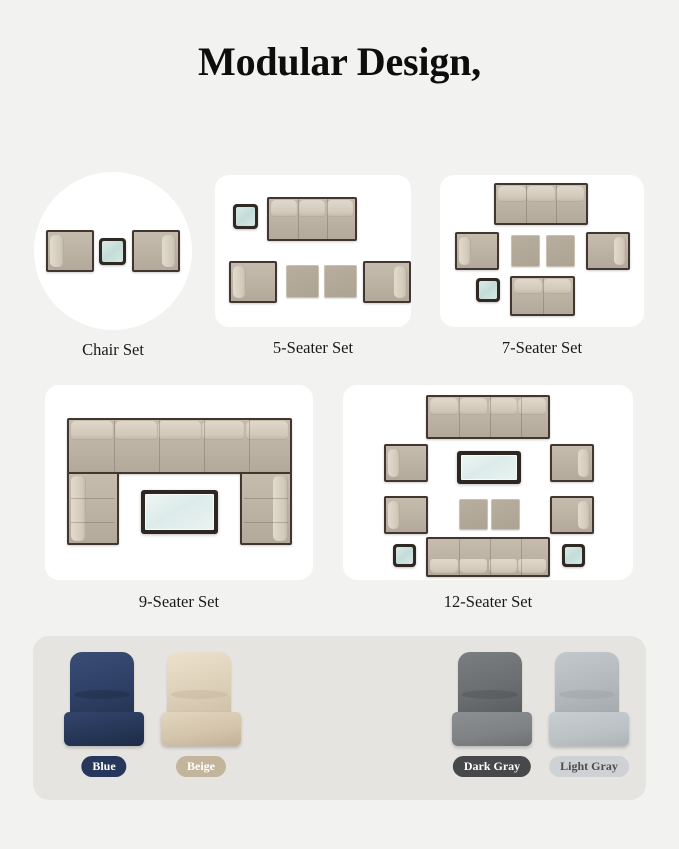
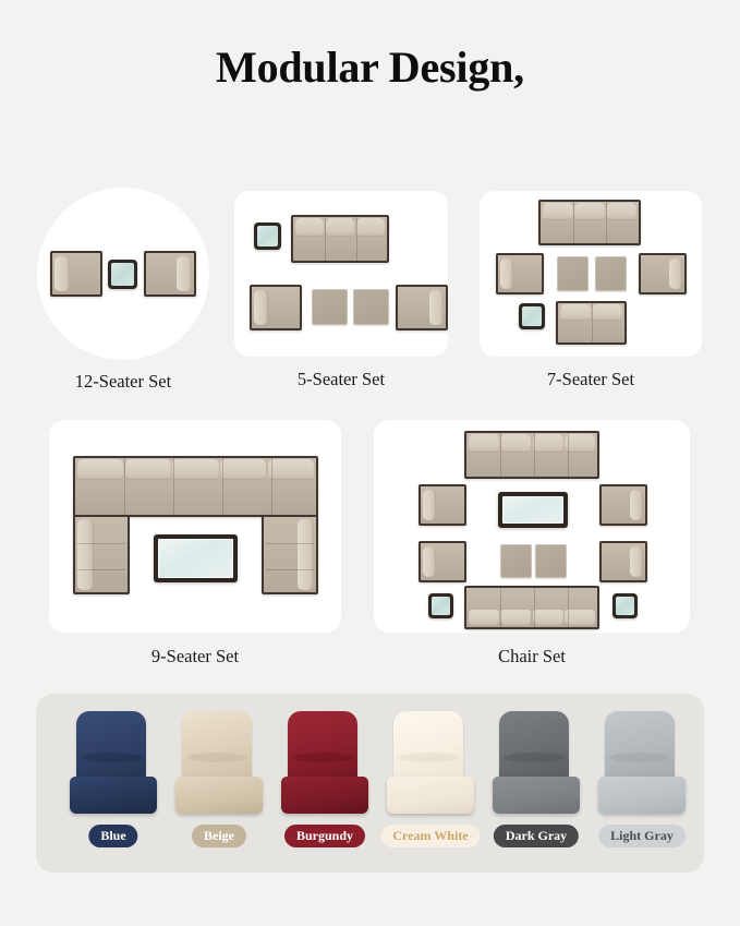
  Modular Design,
- Chair Set
+ 12-Seater Set
  5-Seater Set
  7-Seater Set
  9-Seater Set
- 12-Seater Set
+ Chair Set
  Blue
  Beige
+ Burgundy
+ Cream White
  Dark Gray
  Light Gray
